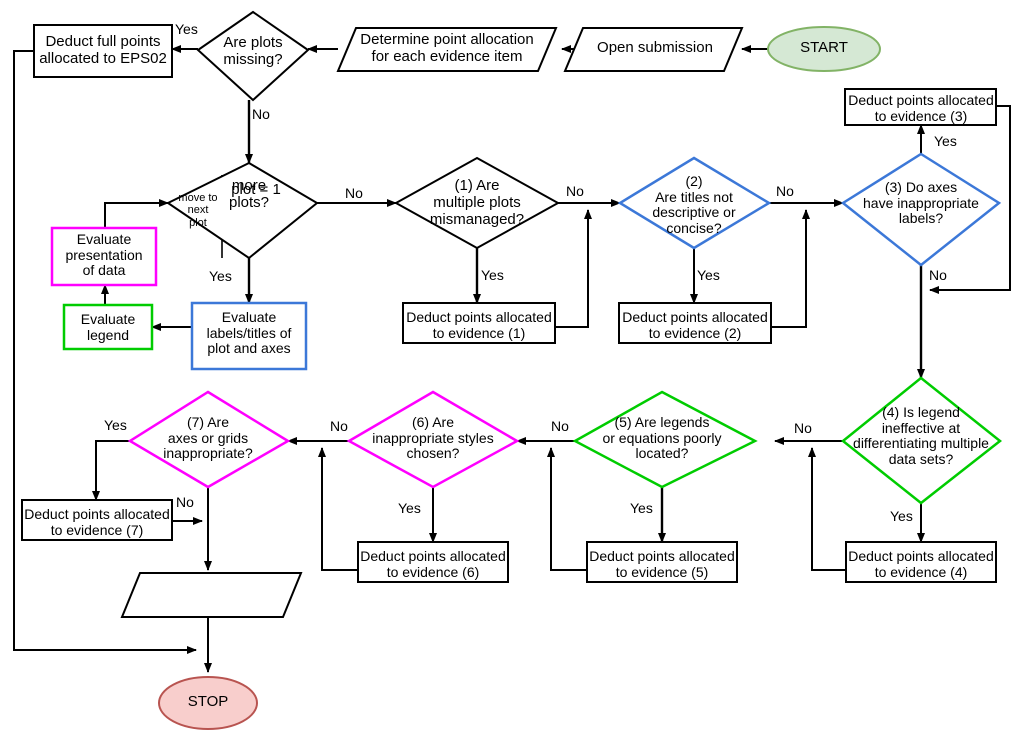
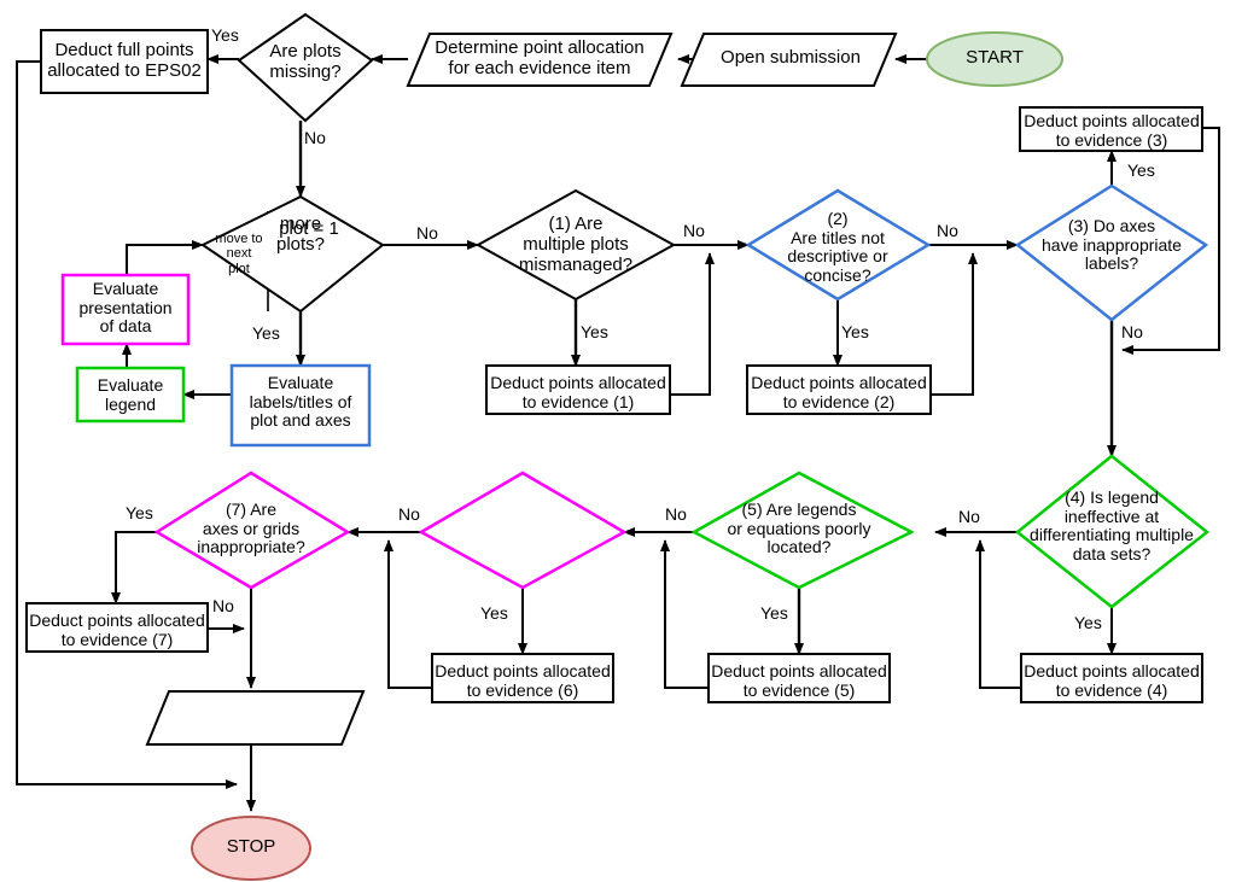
  START
  Open submission
  Determine point allocation
  for each evidence item
  Are plots
  missing?
  Deduct full points
  allocated to EPS02
  more
  plots?
  plot = 1
  move to
  next
  plot
  Evaluate
  presentation
  of data
  Evaluate
  legend
  Evaluate
  labels/titles of
  plot and axes
  (1) Are
  multiple plots
  mismanaged?
  (2)
  Are titles not
  descriptive or
  concise?
  (3) Do axes
  have inappropriate
  labels?
  (4) Is legend
  ineffective at
  differentiating multiple
  data sets?
  (5) Are legends
  or equations poorly
  located?
- (6) Are
- inappropriate styles
- chosen?
  (7) Are
  axes or grids
  inappropriate?
  Deduct points allocated
  to evidence (1)
  Deduct points allocated
  to evidence (2)
  Deduct points allocated
  to evidence (3)
  Deduct points allocated
  to evidence (4)
  Deduct points allocated
  to evidence (5)
  Deduct points allocated
  to evidence (6)
  Deduct points allocated
  to evidence (7)
  STOP
  Yes
  No
  No
  Yes
  No
  Yes
  No
  Yes
  Yes
  No
  No
  Yes
  No
  Yes
  No
  Yes
  Yes
  No
